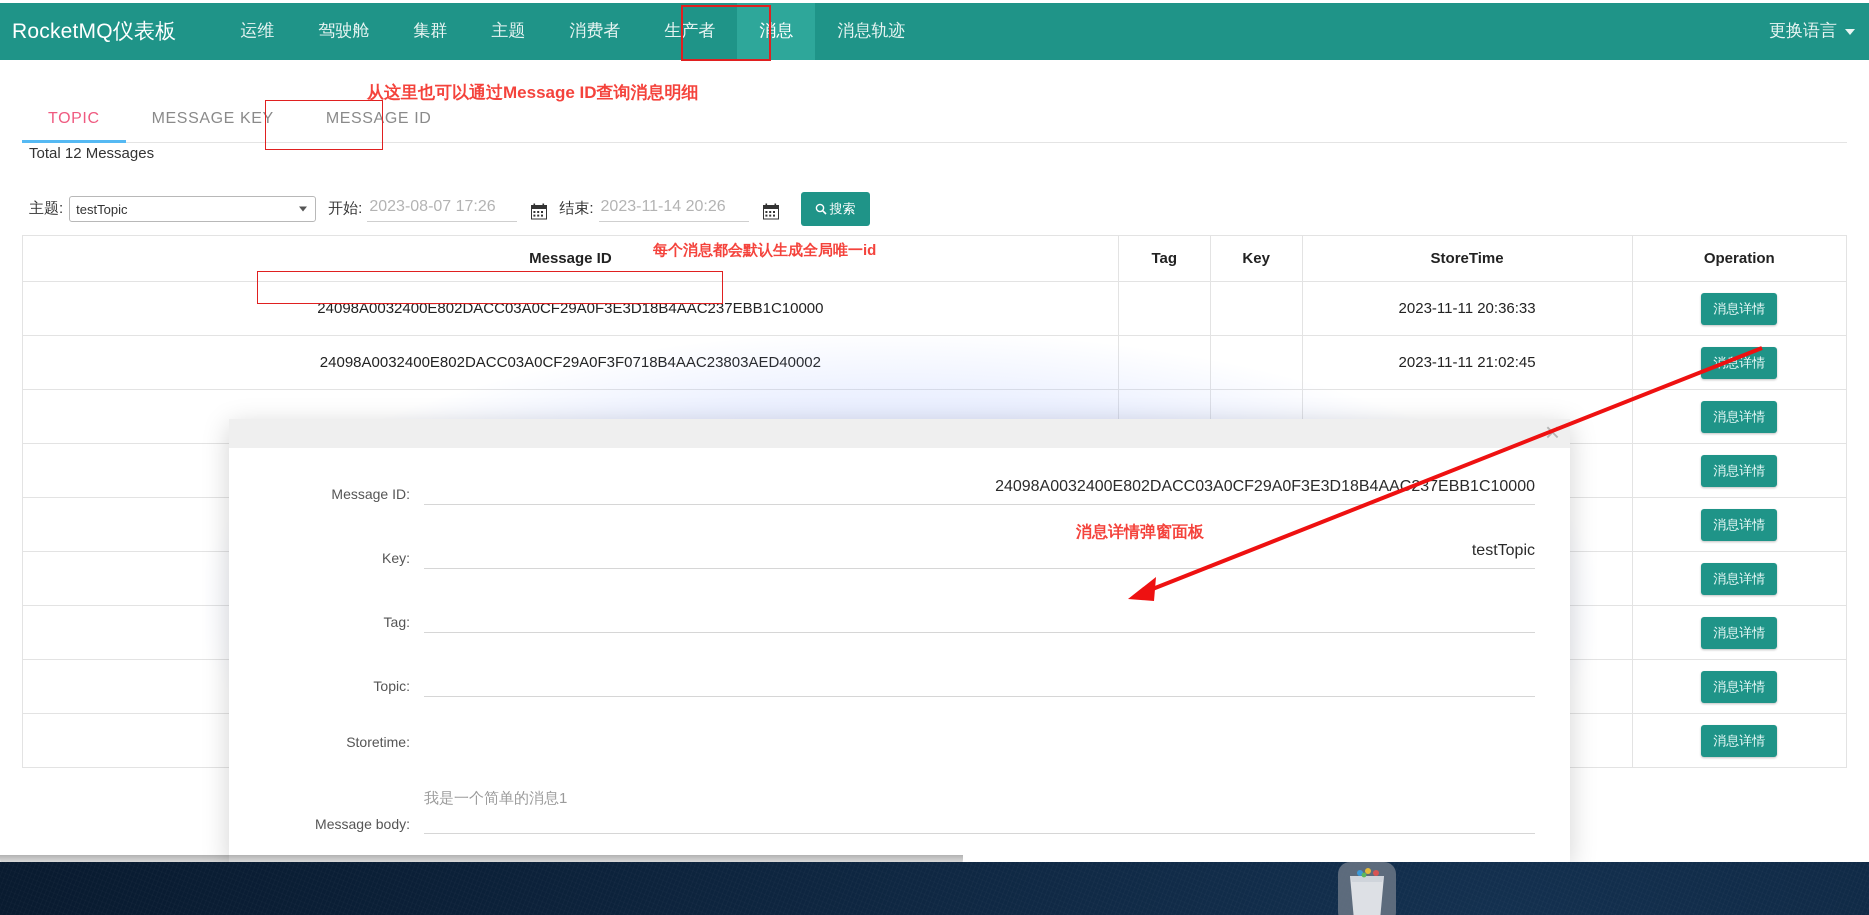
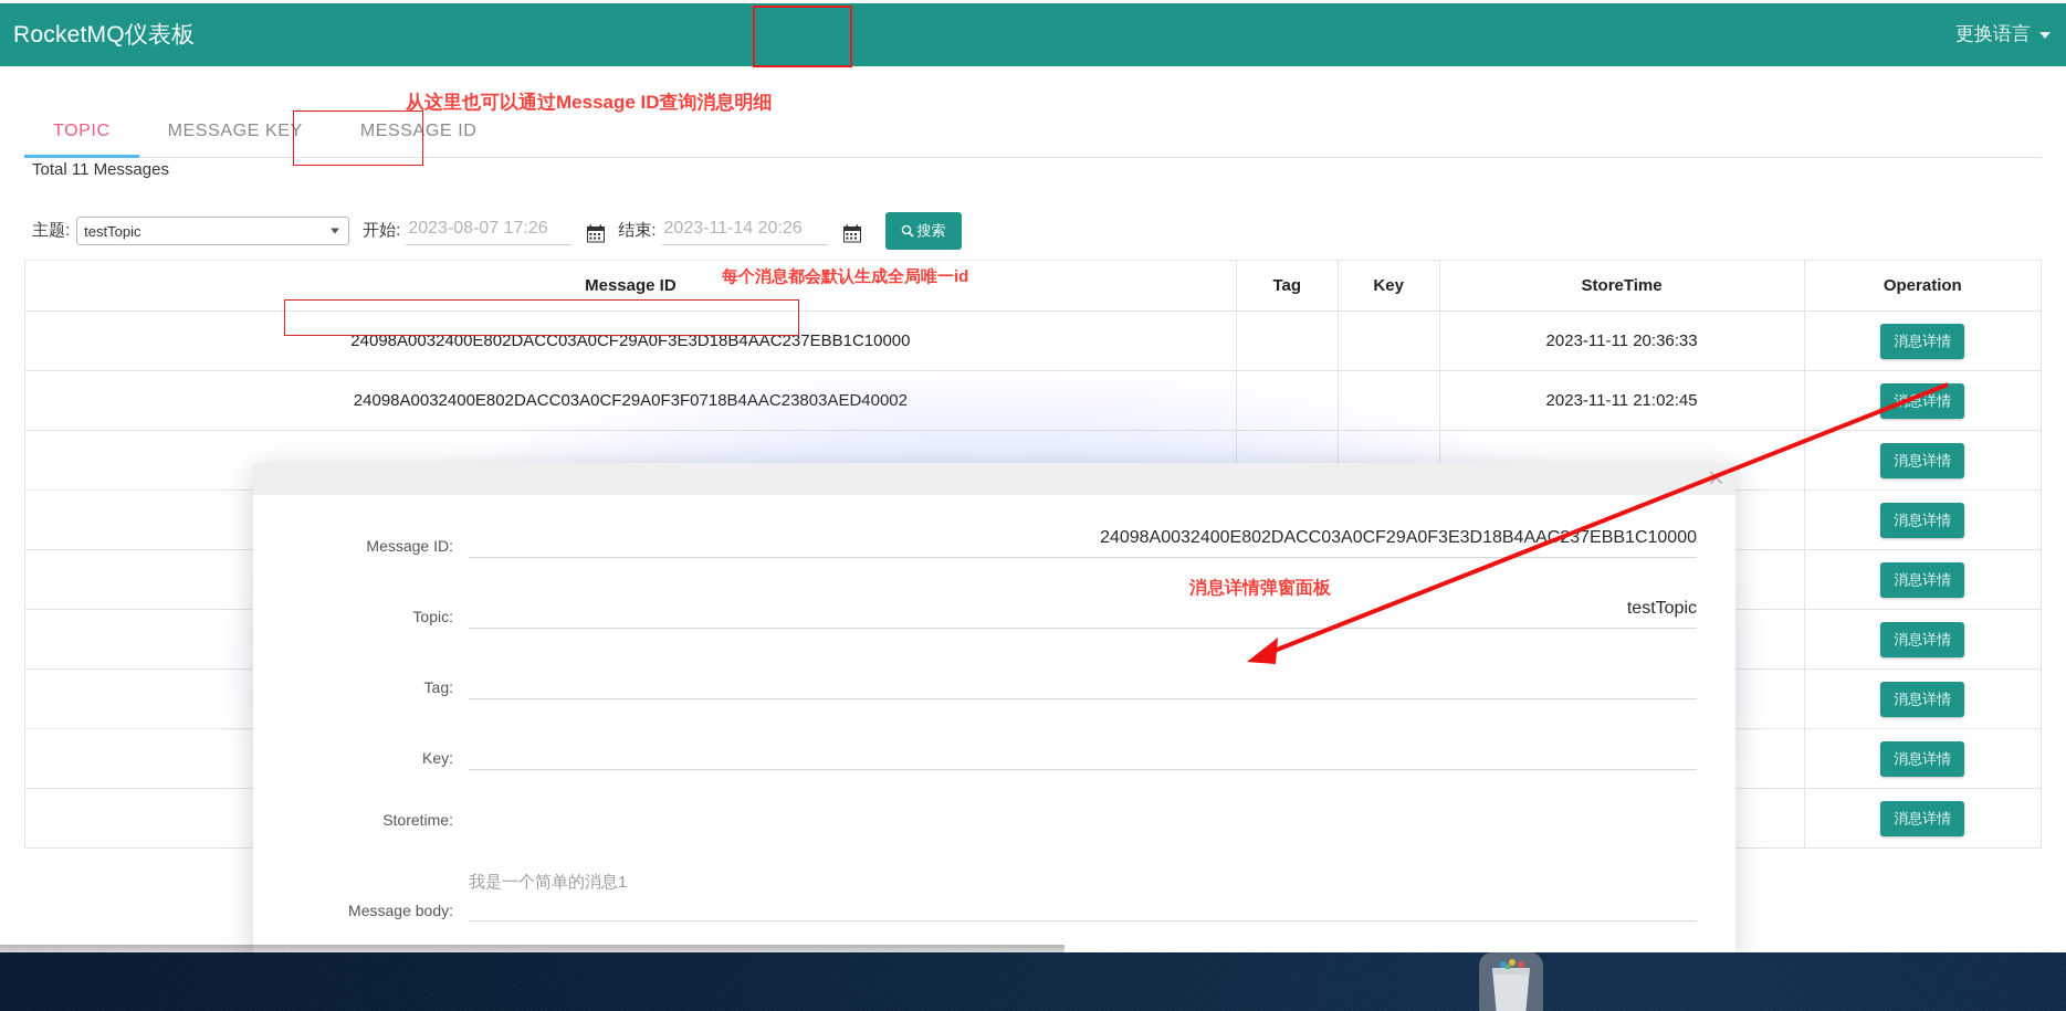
  RocketMQ仪表板
- 运维
- 驾驶舱
- 集群
- 主题
- 消费者
- 生产者
- 消息
- 消息轨迹
  更换语言
  TOPIC
  MESSAGE KEY
  MESSAGE ID
  从这里也可以通过Message ID查询消息明细
- Total 12 Messages
+ Total 11 Messages
  主题:
  testTopic
  开始:
  2023-08-07 17:26
  结束:
  2023-11-14 20:26
  搜索
  Message ID	Tag	Key	StoreTime	Operation
  24098A0032400E802DACC03A0CF29A0F3E3D18B4AAC237EBB1C10000			2023-11-11 20:36:33	消息详情
  				消息详情
  				消息详情
  				消息详情
  				消息详情
  				消息详情
  				消息详情
  每个消息都会默认生成全局唯一id
  Message ID:
  24098A0032400E802DACC03A0CF29A0F3E3D18B4AAC37EBB1C10000
- Key:
+ Topic:
  testTopic
  Tag:
- Topic:
+ Key:
  Storetime:
  Message body:
  我是一个简单的消息1
  消息详情弹窗面板
